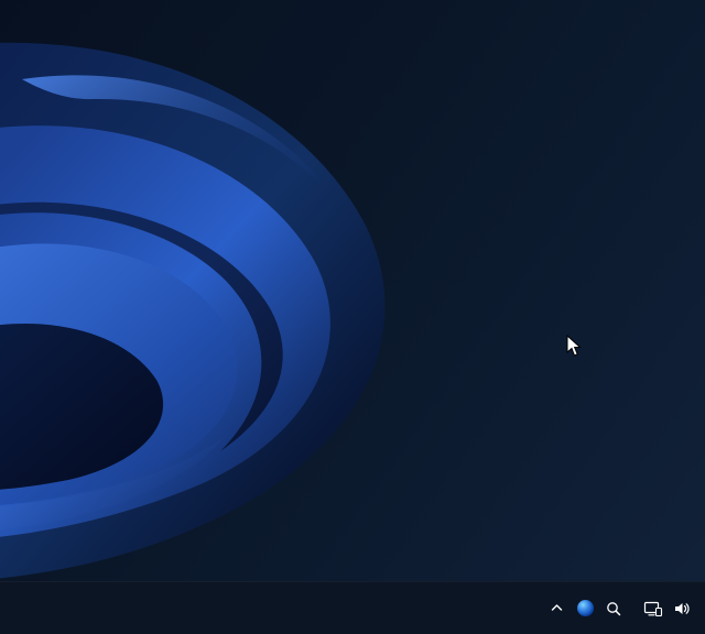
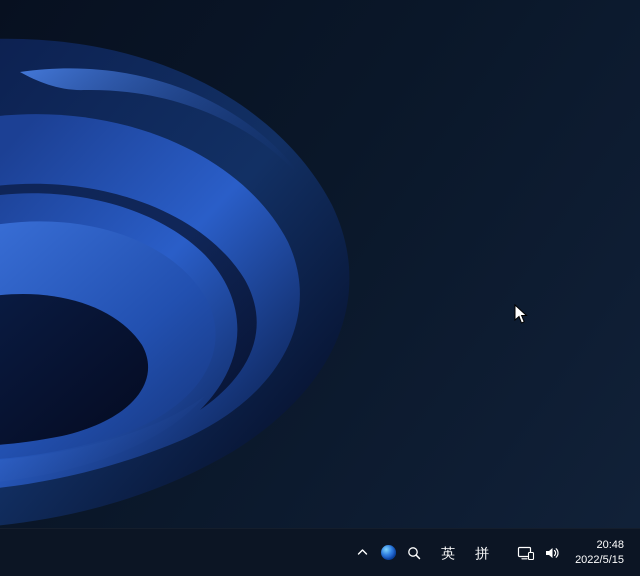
+ 英
+ 拼
+ 20:48
+ 2022/5/15
